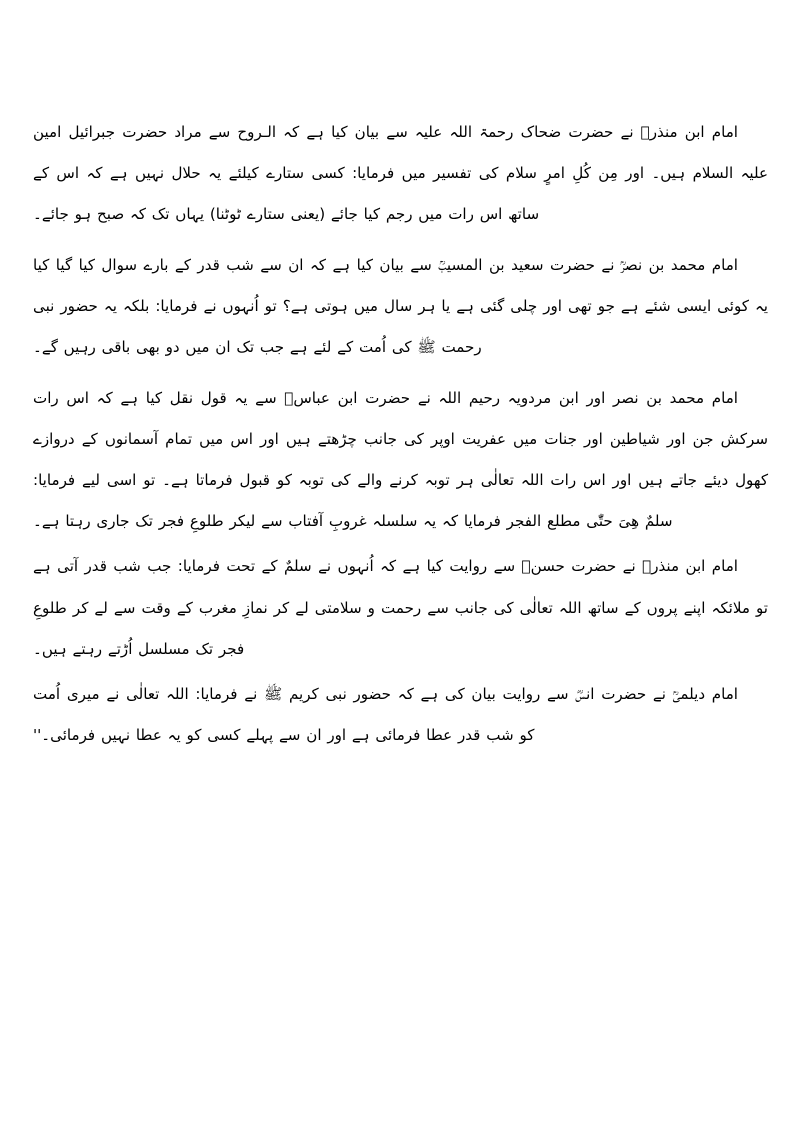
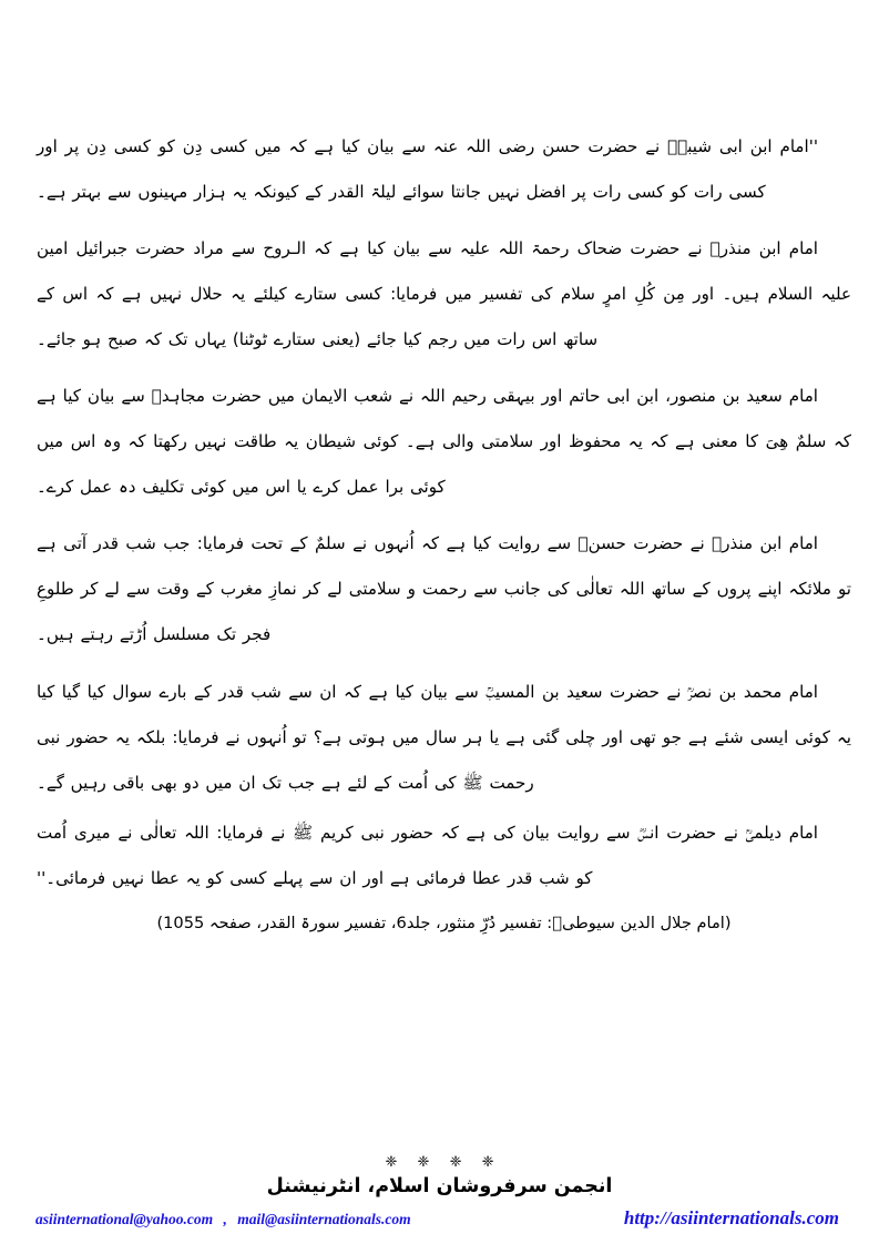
+ ''امام ابن ابی شیبہؒ نے حضرت حسن رضی اللہ عنہ سے بیان کیا ہے کہ میں کسی دِن کو کسی دِن پر اور کسی رات کو کسی رات پر افضل نہیں جانتا سوائے لیلۃ القدر کے کیونکہ یہ ہزار مہینوں سے بہتر ہے۔
  امام ابن منذرؒ نے حضرت ضحاک رحمۃ اللہ علیہ سے بیان کیا ہے کہ الـروح سے مراد حضرت جبرائیل امین علیہ السلام ہیں۔ اور مِن کُلِ امرٍ سلام کی تفسیر میں فرمایا: کسی ستارے کیلئے یہ حلال نہیں ہے کہ اس کے ساتھ اس رات میں رجم کیا جائے (یعنی ستارے ٹوٹنا) یہاں تک کہ صبح ہو جائے۔
+ امام سعید بن منصور، ابن ابی حاتم اور بیہقی رحیم اللہ نے شعب الایمان میں حضرت مجاہدؒ سے بیان کیا ہے کہ سلمٌ ھِیَ کا معنی ہے کہ یہ محفوظ اور سلامتی والی ہے۔ کوئی شیطان یہ طاقت نہیں رکھتا کہ وہ اس میں کوئی برا عمل کرے یا اس میں کوئی تکلیف دہ عمل کرے۔
- امام محمد بن نصرؒ نے حضرت سعید بن المسیبؒ سے بیان کیا ہے کہ ان سے شب قدر کے بارے سوال کیا گیا کیا یہ کوئی ایسی شئے ہے جو تھی اور چلی گئی ہے یا ہر سال میں ہوتی ہے؟ تو اُنہوں نے فرمایا: بلکہ یہ حضور نبی رحمت ﷺ کی اُمت کے لئے ہے جب تک ان میں دو بھی باقی رہیں گے۔
+ امام ابن منذرؒ نے حضرت حسنؓ سے روایت کیا ہے کہ اُنہوں نے سلمٌ کے تحت فرمایا: جب شب قدر آتی ہے تو ملائکہ اپنے پروں کے ساتھ اللہ تعالٰی کی جانب سے رحمت و سلامتی لے کر نمازِ مغرب کے وقت سے لے کر طلوعِ فجر تک مسلسل اُڑتے رہتے ہیں۔
- امام محمد بن نصر اور ابن مردویہ رحیم اللہ نے حضرت ابن عباسؓ سے یہ قول نقل کیا ہے کہ اس رات سرکش جن اور شیاطین اور جنات میں عفریت اوپر کی جانب چڑھتے ہیں اور اس میں تمام آسمانوں کے دروازے کھول دیئے جاتے ہیں اور اس رات اللہ تعالٰی ہر توبہ کرنے والے کی توبہ کو قبول فرماتا ہے۔ تو اسی لیے فرمایا: سلمٌ ھِیَ حتّٰی مطلع الفجر فرمایا کہ یہ سلسلہ غروبِ آفتاب سے لیکر طلوعِ فجر تک جاری رہتا ہے۔
- امام ابن منذرؒ نے حضرت حسنؓ سے روایت کیا ہے کہ اُنہوں نے سلمٌ کے تحت فرمایا: جب شب قدر آتی ہے تو ملائکہ اپنے پروں کے ساتھ اللہ تعالٰی کی جانب سے رحمت و سلامتی لے کر نمازِ مغرب کے وقت سے لے کر طلوعِ فجر تک مسلسل اُڑتے رہتے ہیں۔
+ امام محمد بن نصرؒ نے حضرت سعید بن المسیبؒ سے بیان کیا ہے کہ ان سے شب قدر کے بارے سوال کیا گیا کیا یہ کوئی ایسی شئے ہے جو تھی اور چلی گئی ہے یا ہر سال میں ہوتی ہے؟ تو اُنہوں نے فرمایا: بلکہ یہ حضور نبی رحمت ﷺ کی اُمت کے لئے ہے جب تک ان میں دو بھی باقی رہیں گے۔
  امام دیلمیؒ نے حضرت انسؓ سے روایت بیان کی ہے کہ حضور نبی کریم ﷺ نے فرمایا: اللہ تعالٰی نے میری اُمت کو شب قدر عطا فرمائی ہے اور ان سے پہلے کسی کو یہ عطا نہیں فرمائی۔''
+ (امام جلال الدین سیوطیؒ: تفسیر دُرِّ منثور، جلد6، تفسیر سورۃ القدر، صفحہ 1055)
+ ❈ ❈ ❈ ❈
+ انجمن سرفروشان اسلام، انٹرنیشنل
+ asiinternational@yahoo.com , mail@asiinternationals.com
+ http://asiinternationals.com
